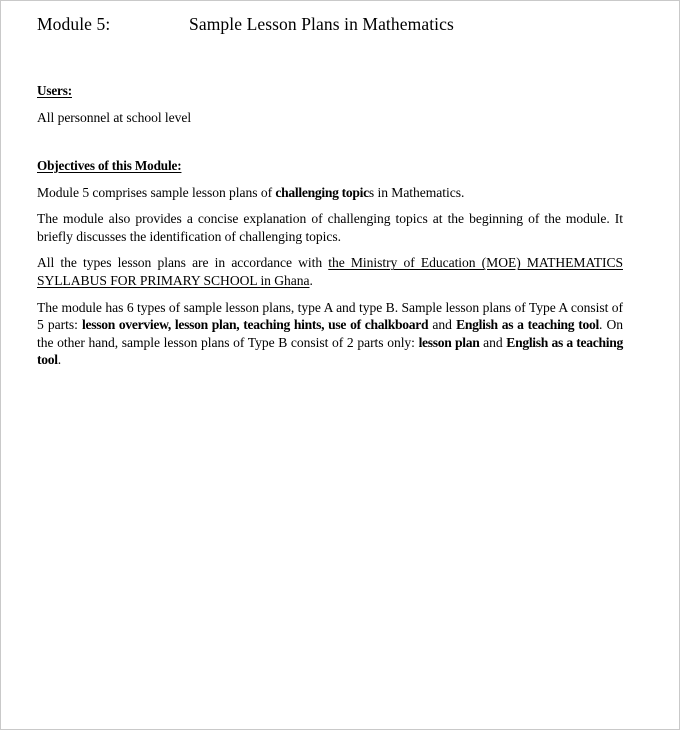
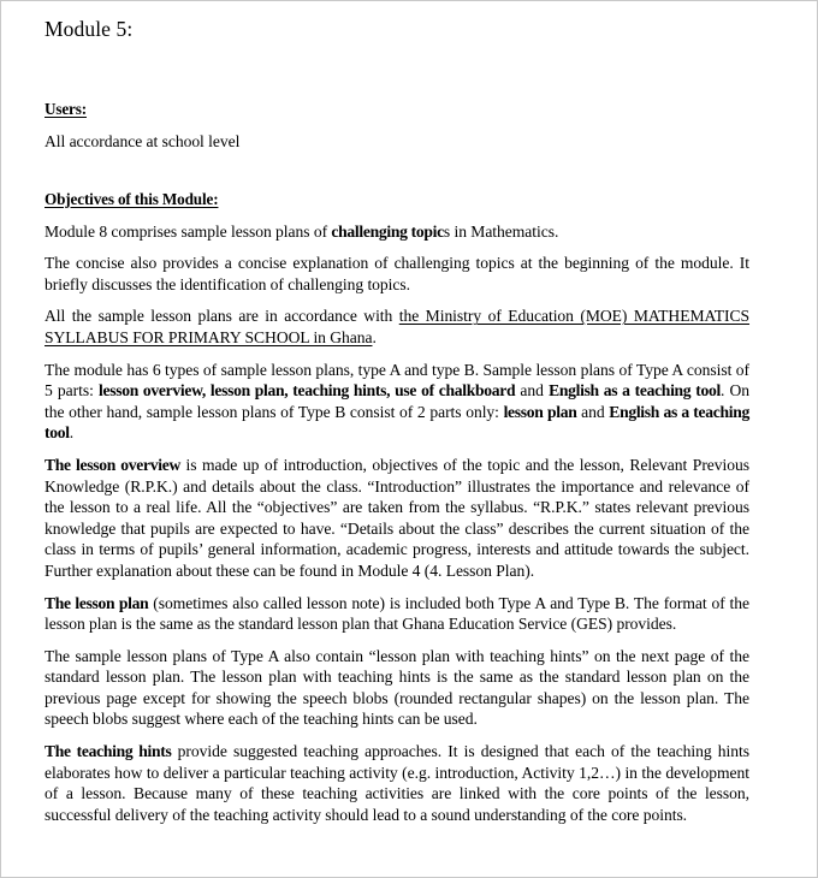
  Module 5:
- Sample Lesson Plans in Mathematics
  Users:
- All personnel at school level
+ All accordance at school level
  Objectives of this Module:
- Module 5 comprises sample lesson plans of challenging topics in Mathematics.
+ Module 8 comprises sample lesson plans of challenging topics in Mathematics.
- The module also provides a concise explanation of challenging topics at the beginning of the module. It briefly discusses the identification of challenging topics.
+ The concise also provides a concise explanation of challenging topics at the beginning of the module. It briefly discusses the identification of challenging topics.
- All the types lesson plans are in accordance with the Ministry of Education (MOE) MATHEMATICS SYLLABUS FOR PRIMARY SCHOOL in Ghana.
+ All the sample lesson plans are in accordance with the Ministry of Education (MOE) MATHEMATICS SYLLABUS FOR PRIMARY SCHOOL in Ghana.
  The module has 6 types of sample lesson plans, type A and type B. Sample lesson plans of Type A consist of 5 parts: lesson overview, lesson plan, teaching hints, use of chalkboard and English as a teaching tool. On the other hand, sample lesson plans of Type B consist of 2 parts only: lesson plan and English as a teaching tool.
+ The lesson overview is made up of introduction, objectives of the topic and the lesson, Relevant Previous Knowledge (R.P.K.) and details about the class. “Introduction” illustrates the importance and relevance of the lesson to a real life. All the “objectives” are taken from the syllabus. “R.P.K.” states relevant previous knowledge that pupils are expected to have. “Details about the class” describes the current situation of the class in terms of pupils’ general information, academic progress, interests and attitude towards the subject. Further explanation about these can be found in Module 4 (4. Lesson Plan).
+ The lesson plan (sometimes also called lesson note) is included both Type A and Type B. The format of the lesson plan is the same as the standard lesson plan that Ghana Education Service (GES) provides.
+ The sample lesson plans of Type A also contain “lesson plan with teaching hints” on the next page of the standard lesson plan. The lesson plan with teaching hints is the same as the standard lesson plan on the previous page except for showing the speech blobs (rounded rectangular shapes) on the lesson plan. The speech blobs suggest where each of the teaching hints can be used.
+ The teaching hints provide suggested teaching approaches. It is designed that each of the teaching hints elaborates how to deliver a particular teaching activity (e.g. introduction, Activity 1,2…) in the development of a lesson. Because many of these teaching activities are linked with the core points of the lesson, successful delivery of the teaching activity should lead to a sound understanding of the core points.
